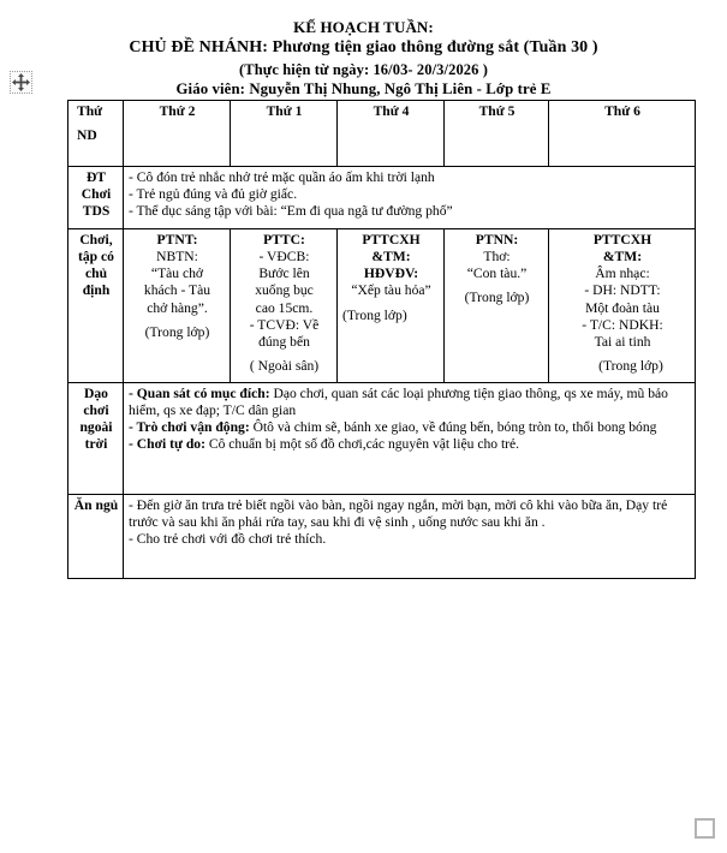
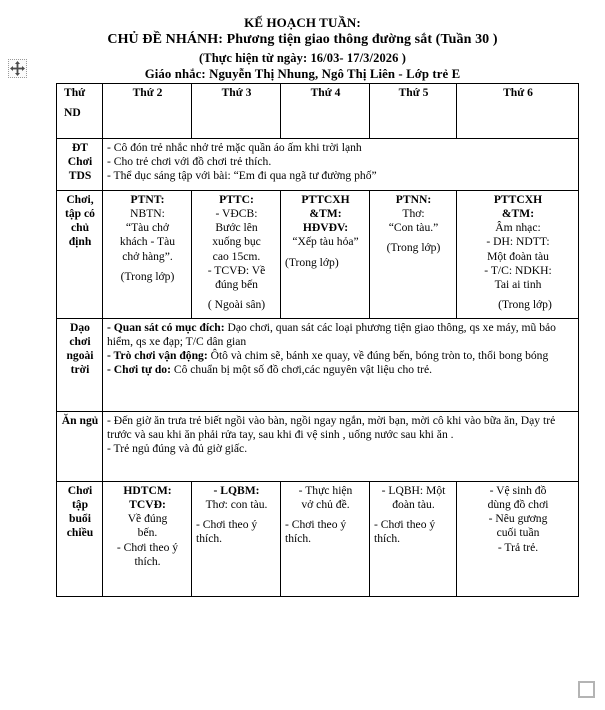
  KẾ HOẠCH TUẦN:
  CHỦ ĐỀ NHÁNH: Phương tiện giao thông đường sắt (Tuần 30 )
- (Thực hiện từ ngày: 16/03- 20/3/2026 )
+ (Thực hiện từ ngày: 16/03- 17/3/2026 )
- Giáo viên: Nguyễn Thị Nhung, Ngô Thị Liên - Lớp trẻ E
+ Giáo nhắc: Nguyễn Thị Nhung, Ngô Thị Liên - Lớp trẻ E
- ThứND	Thứ 2	Thứ 1	Thứ 4	Thứ 5	Thứ 6
+ ThứND	Thứ 2	Thứ 3	Thứ 4	Thứ 5	Thứ 6
- ĐTChơiTDS	- Cô đón trẻ nhắc nhở trẻ mặc quần áo ấm khi trời lạnh- Trẻ ngủ đúng và đủ giờ giấc.- Thể dục sáng tập với bài: “Em đi qua ngã tư đường phố”
+ ĐTChơiTDS	- Cô đón trẻ nhắc nhở trẻ mặc quần áo ấm khi trời lạnh- Cho trẻ chơi với đồ chơi trẻ thích.- Thể dục sáng tập với bài: “Em đi qua ngã tư đường phố”
  Chơi,tập cóchủ định	PTNT:NBTN:“Tàu chởkhách - Tàuchở hàng”.(Trong lớp)	PTTC:- VĐCB:Bước lênxuống bụccao 15cm.- TCVĐ: Vềđúng bến( Ngoài sân)	PTTCXH&TM:HĐVĐV:“Xếp tàu hỏa”(Trong lớp)	PTNN:Thơ:“Con tàu.”(Trong lớp)	PTTCXH&TM:Âm nhạc:- DH: NDTT:Một đoàn tàu- T/C: NDKH:Tai ai tinh(Trong lớp)
- Dạochơingoàitrời	- Quan sát có mục đích: Dạo chơi, quan sát các loại phương tiện giao thông, qs xe máy, mũ bảo hiểm, qs xe đạp; T/C dân gian- Trò chơi vận động: Ôtô và chim sẽ, bánh xe giao, về đúng bến, bóng tròn to, thổi bong bóng - Chơi tự do: Cô chuẩn bị một số đồ chơi,các nguyên vật liệu cho trẻ.
+ Dạochơingoàitrời	- Quan sát có mục đích: Dạo chơi, quan sát các loại phương tiện giao thông, qs xe máy, mũ bảo hiểm, qs xe đạp; T/C dân gian- Trò chơi vận động: Ôtô và chim sẽ, bánh xe quay, về đúng bến, bóng tròn to, thổi bong bóng - Chơi tự do: Cô chuẩn bị một số đồ chơi,các nguyên vật liệu cho trẻ.
- Ăn ngủ	- Đến giờ ăn trưa trẻ biết ngồi vào bàn, ngồi ngay ngắn, mời bạn, mời cô khi vào bữa ăn, Dạy trẻ trước và sau khi ăn phải rửa tay, sau khi đi vệ sinh , uống nước sau khi ăn .- Cho trẻ chơi với đồ chơi trẻ thích.
+ Ăn ngủ	- Đến giờ ăn trưa trẻ biết ngồi vào bàn, ngồi ngay ngắn, mời bạn, mời cô khi vào bữa ăn, Dạy trẻ trước và sau khi ăn phải rửa tay, sau khi đi vệ sinh , uống nước sau khi ăn .- Trẻ ngủ đúng và đủ giờ giấc.
+ Chơi tậpbuổichiều	HDTCM:TCVĐ:Về đúngbến.- Chơi theo ýthích.	- LQBM:Thơ: con tàu.- Chơi theo ýthích.	- Thực hiệnvở chủ đề.- Chơi theo ýthích.	- LQBH: Mộtđoàn tàu.- Chơi theo ýthích.	- Vệ sinh đồdùng đồ chơi- Nêu gươngcuối tuần- Trả trẻ.
